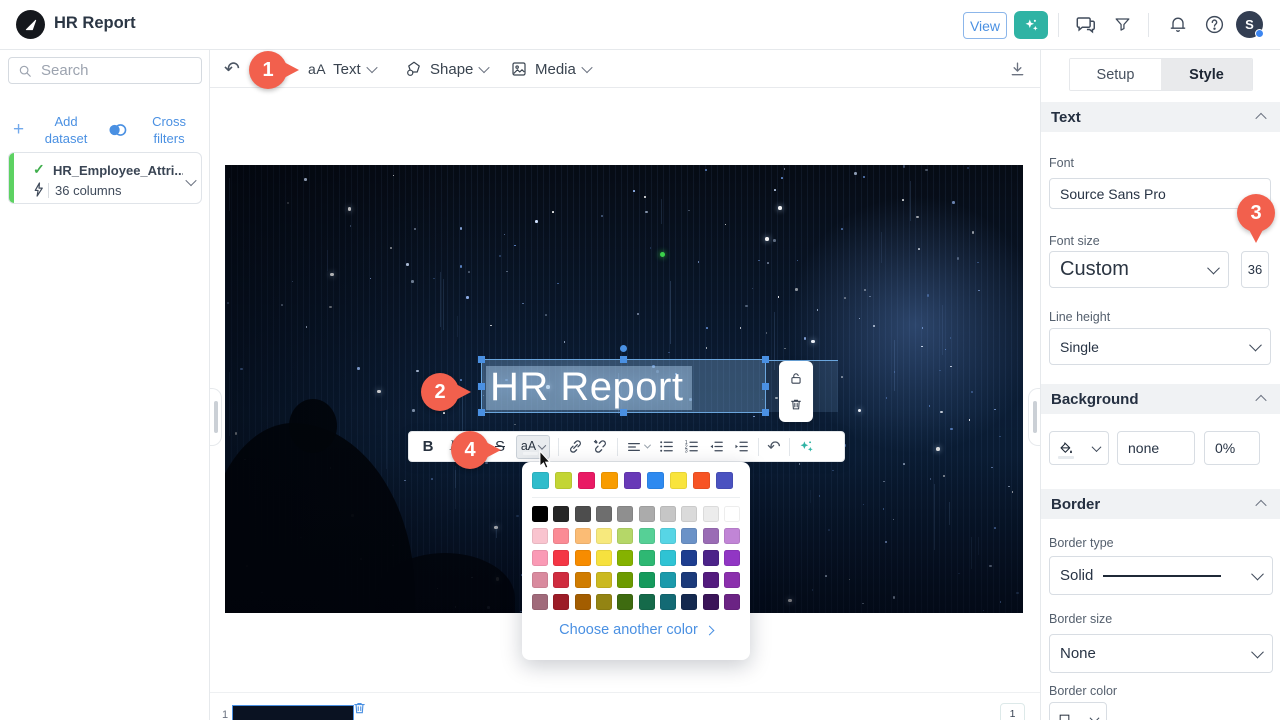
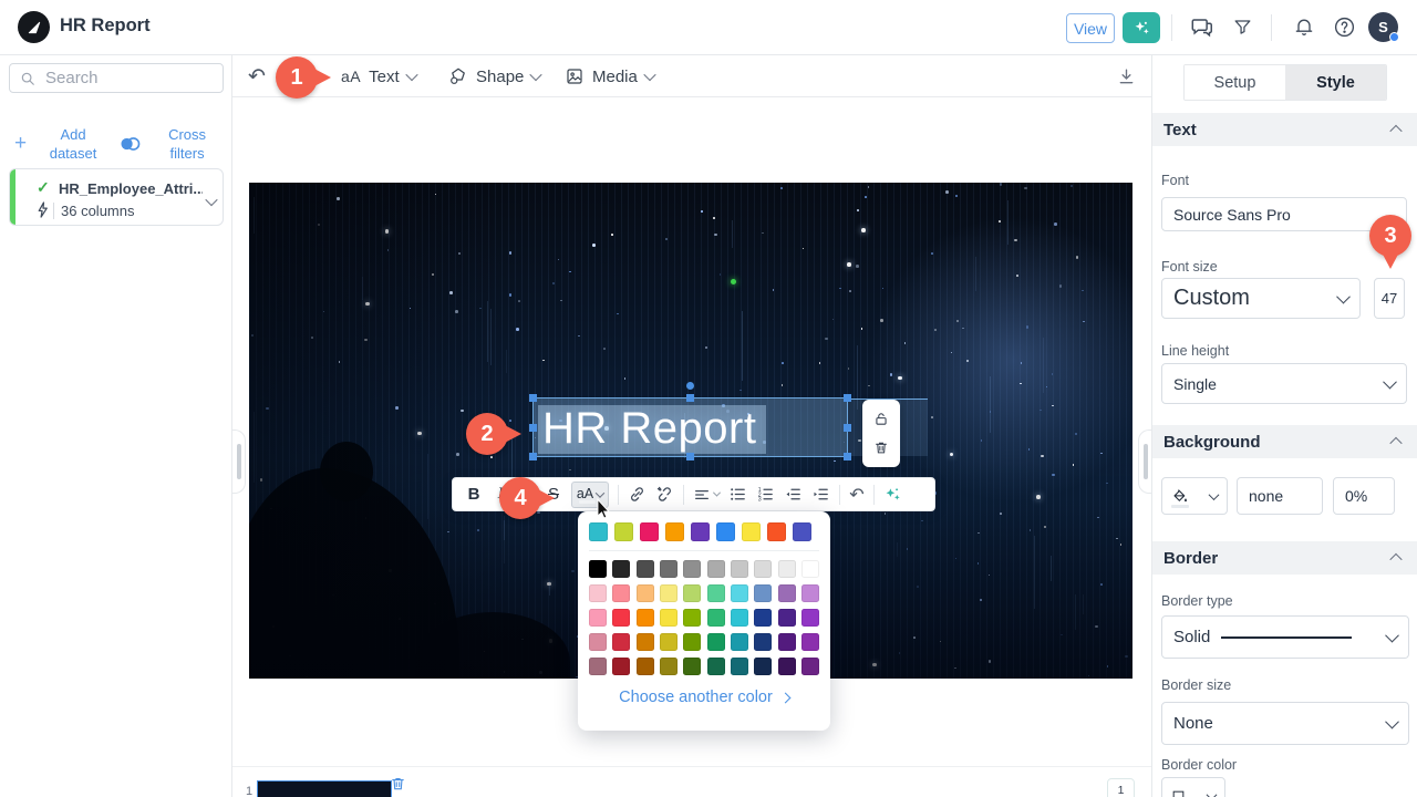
  HR Report
  View
  S
  Search
  +
  Add dataset
  Cross filters
  ✓
  HR_Employee_Attri..
  36 columns
  ↶
  aA
  Text
  Shape
  Media
  HR Report
  B
  aA
  ↶
  Choose another color
  1
  2
  3
  4
  1
  1
  Setup
  Style
  Text
  Font
  Source Sans Pro
  Font size
  Custom
- 36
+ 47
  Line height
  Single
  Background
  none
  0%
  Border
  Border type
  Solid
  Border size
  None
  Border color
